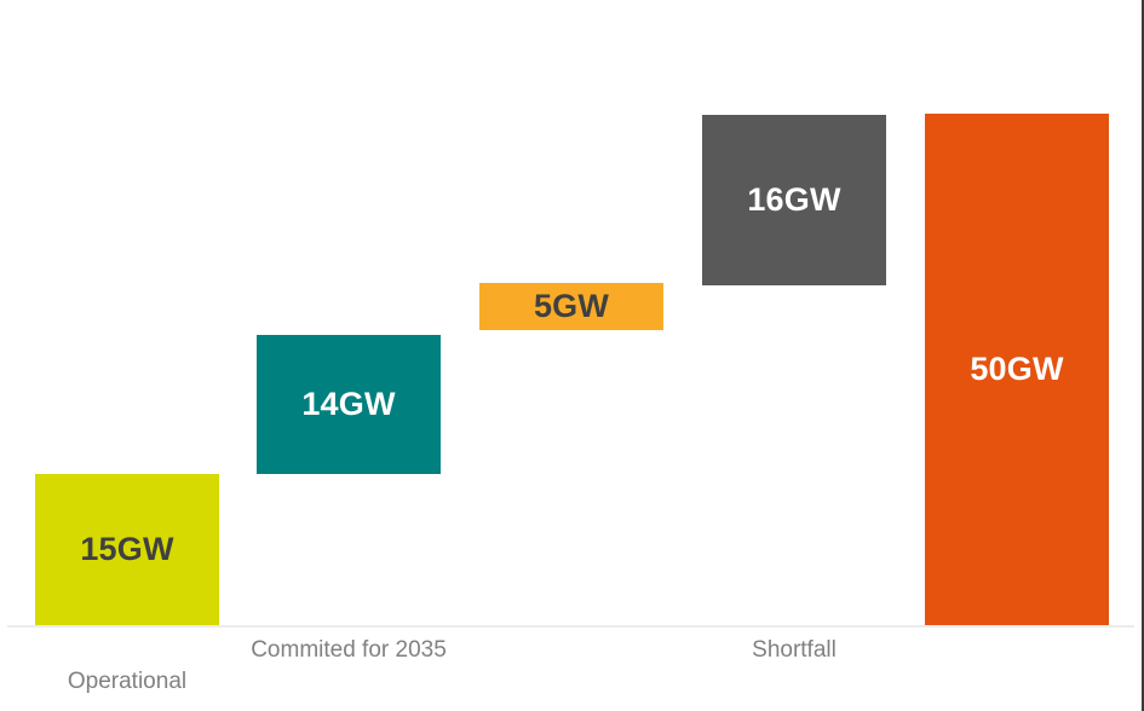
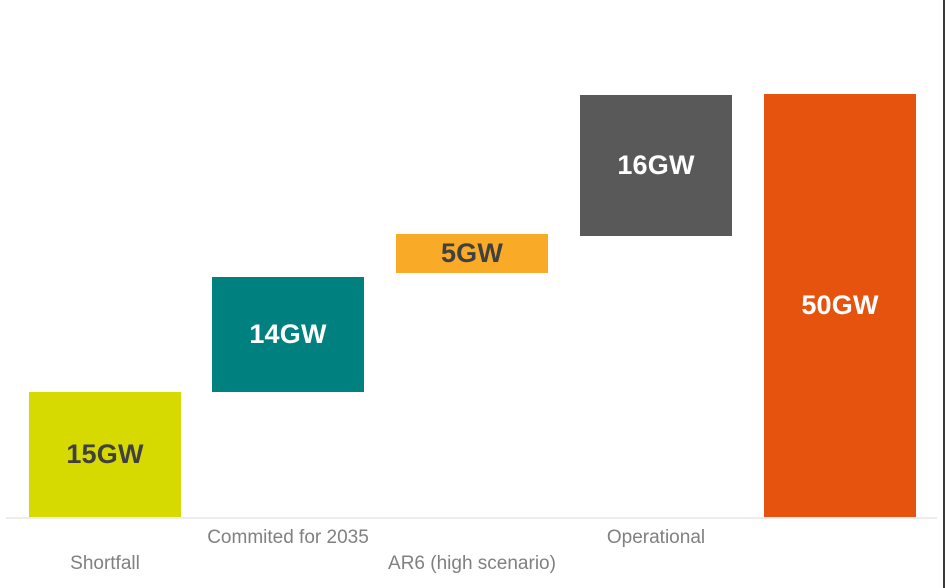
  15GW
  14GW
  5GW
  16GW
  50GW
- Operational
+ Shortfall
  Commited for 2035
+ AR6 (high scenario)
- Shortfall
+ Operational
